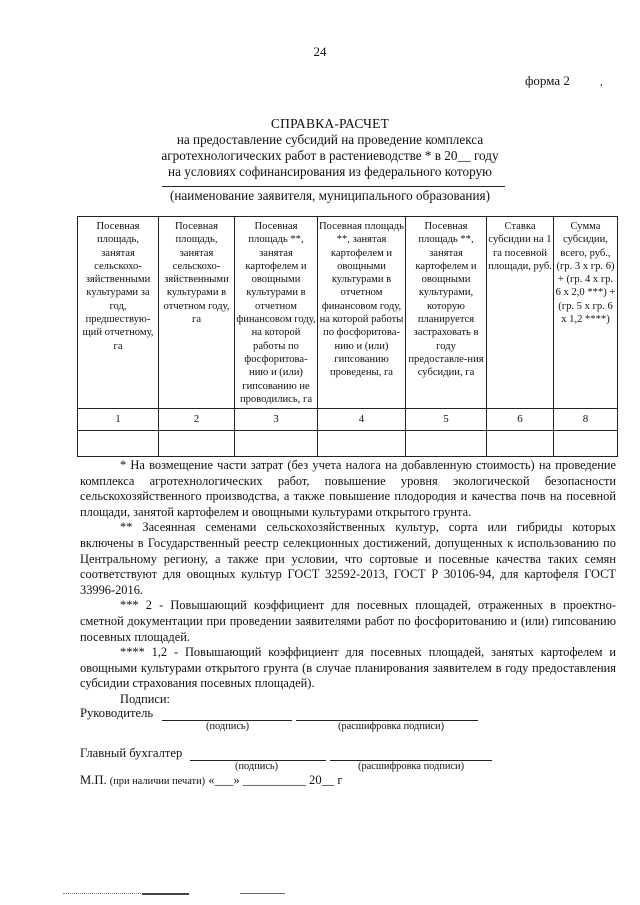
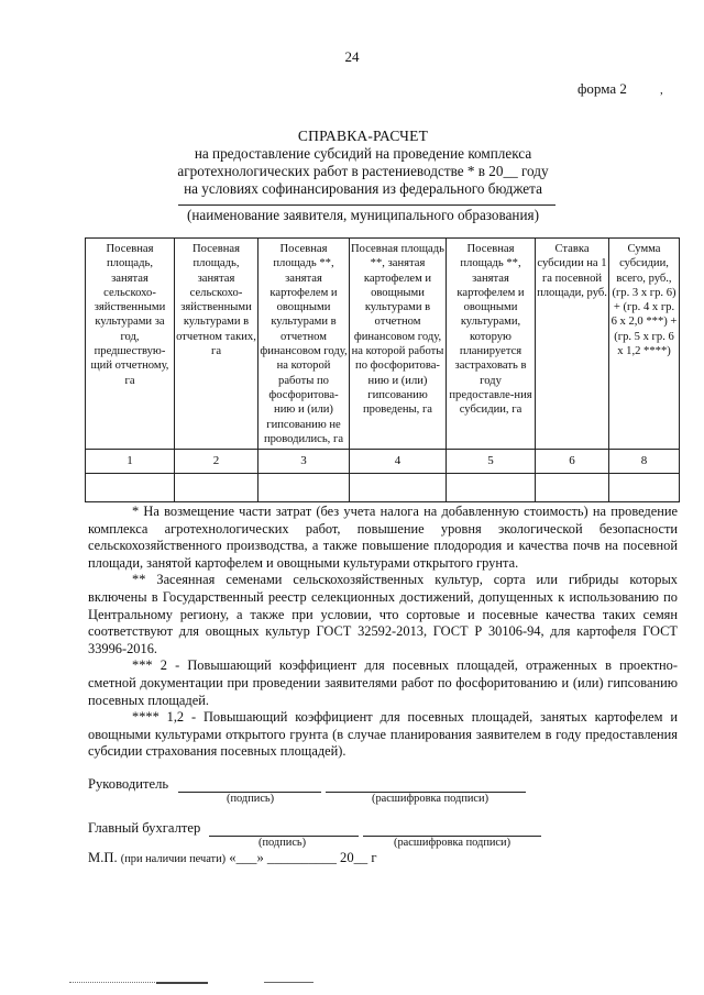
  24
  форма 2
  ,
  СПРАВКА-РАСЧЕТ
  на предоставление субсидий на проведение комплекса
  агротехнологических работ в растениеводстве * в 20__ году
- на условиях софинансирования из федерального которую
+ на условиях софинансирования из федерального бюджета
  (наименование заявителя, муниципального образования)
- Посевная площадь, занятая сельскохо-зяйственными культурами за год, предшествую-щий отчетному, га	Посевная площадь, занятая сельскохо-зяйственными культурами в отчетном году, га	Посевная площадь **, занятая картофелем и овощными культурами в отчетном финансовом году, на которой работы по фосфоритова-нию и (или) гипсованию не проводились, га	Посевная площадь **, занятая картофелем и овощными культурами в отчетном финансовом году, на которой работы по фосфоритова-нию и (или) гипсованию проведены, га	Посевная площадь **, занятая картофелем и овощными культурами, которую планируется застраховать в году предоставле-ния субсидии, га	Ставка субсидии на 1 га посевной площади, руб.	Сумма субсидии, всего, руб., (гр. 3 х гр. 6) + (гр. 4 х гр. 6 х 2,0 ***) + (гр. 5 х гр. 6 х 1,2 ****)
+ Посевная площадь, занятая сельскохо-зяйственными культурами за год, предшествую-щий отчетному, га	Посевная площадь, занятая сельскохо-зяйственными культурами в отчетном таких, га	Посевная площадь **, занятая картофелем и овощными культурами в отчетном финансовом году, на которой работы по фосфоритова-нию и (или) гипсованию не проводились, га	Посевная площадь **, занятая картофелем и овощными культурами в отчетном финансовом году, на которой работы по фосфоритова-нию и (или) гипсованию проведены, га	Посевная площадь **, занятая картофелем и овощными культурами, которую планируется застраховать в году предоставле-ния субсидии, га	Ставка субсидии на 1 га посевной площади, руб.	Сумма субсидии, всего, руб., (гр. 3 х гр. 6) + (гр. 4 х гр. 6 х 2,0 ***) + (гр. 5 х гр. 6 х 1,2 ****)
  1	2	3	4	5	6	8
  * На возмещение части затрат (без учета налога на добавленную стоимость) на проведение комплекса агротехнологических работ, повышение уровня экологической безопасности сельскохозяйственного производства, а также повышение плодородия и качества почв на посевной площади, занятой картофелем и овощными культурами открытого грунта.
  ** Засеянная семенами сельскохозяйственных культур, сорта или гибриды которых включены в Государственный реестр селекционных достижений, допущенных к использованию по Центральному региону, а также при условии, что сортовые и посевные качества таких семян соответствуют для овощных культур ГОСТ 32592-2013, ГОСТ Р 30106-94, для картофеля ГОСТ 33996-2016.
  *** 2 - Повышающий коэффициент для посевных площадей, отраженных в проектно-сметной документации при проведении заявителями работ по фосфоритованию и (или) гипсованию посевных площадей.
  **** 1,2 - Повышающий коэффициент для посевных площадей, занятых картофелем и овощными культурами открытого грунта (в случае планирования заявителем в году предоставления субсидии страхования посевных площадей).
- Подписи:
  Руководитель
  (подпись)
  (расшифровка подписи)
  Главный бухгалтер
  (подпись)
  (расшифровка подписи)
  М.П. (при наличии печати) «___» __________ 20__ г
